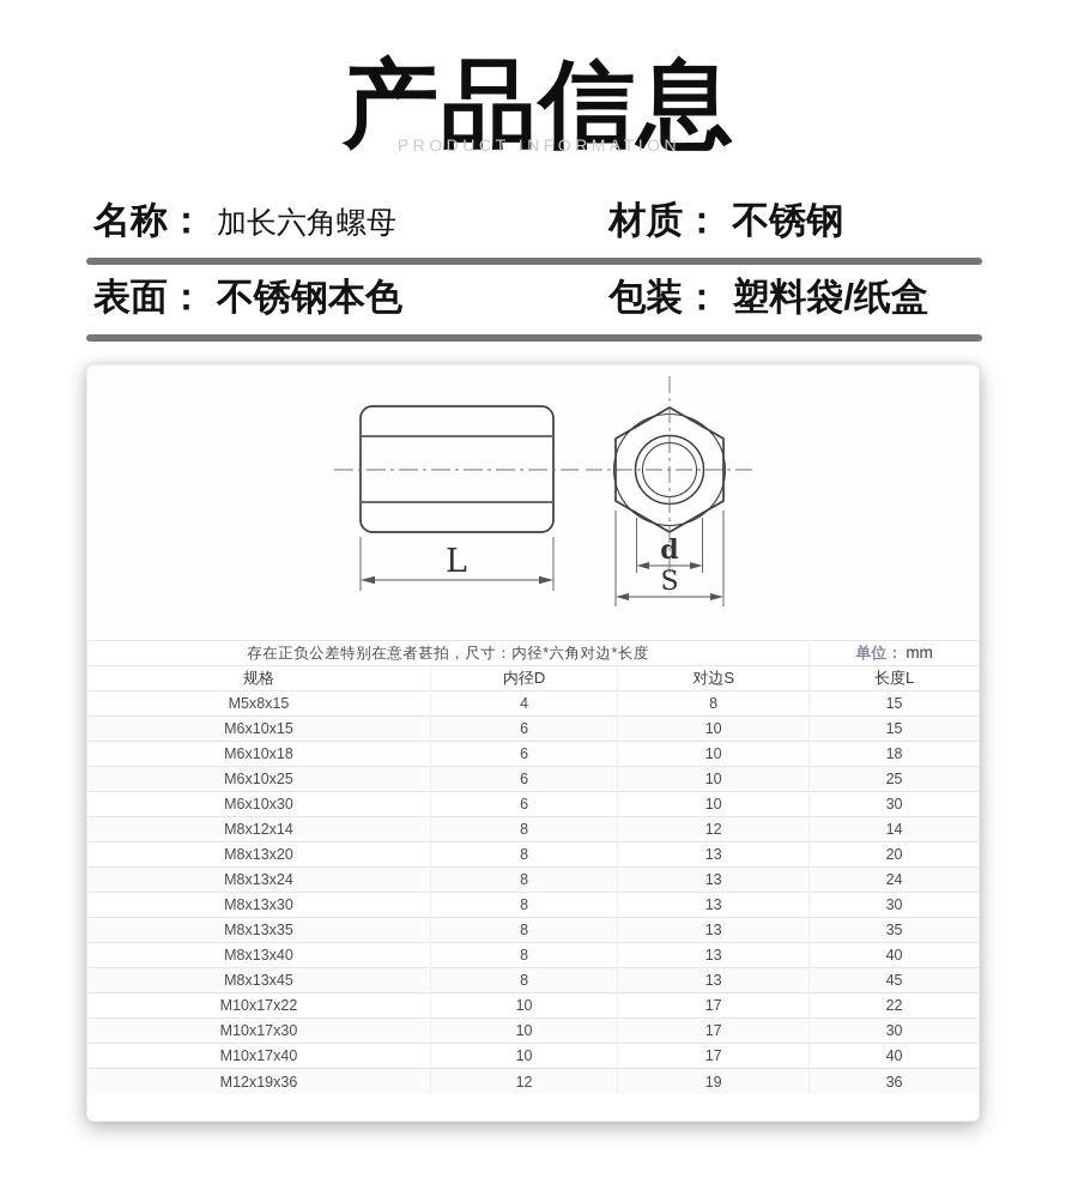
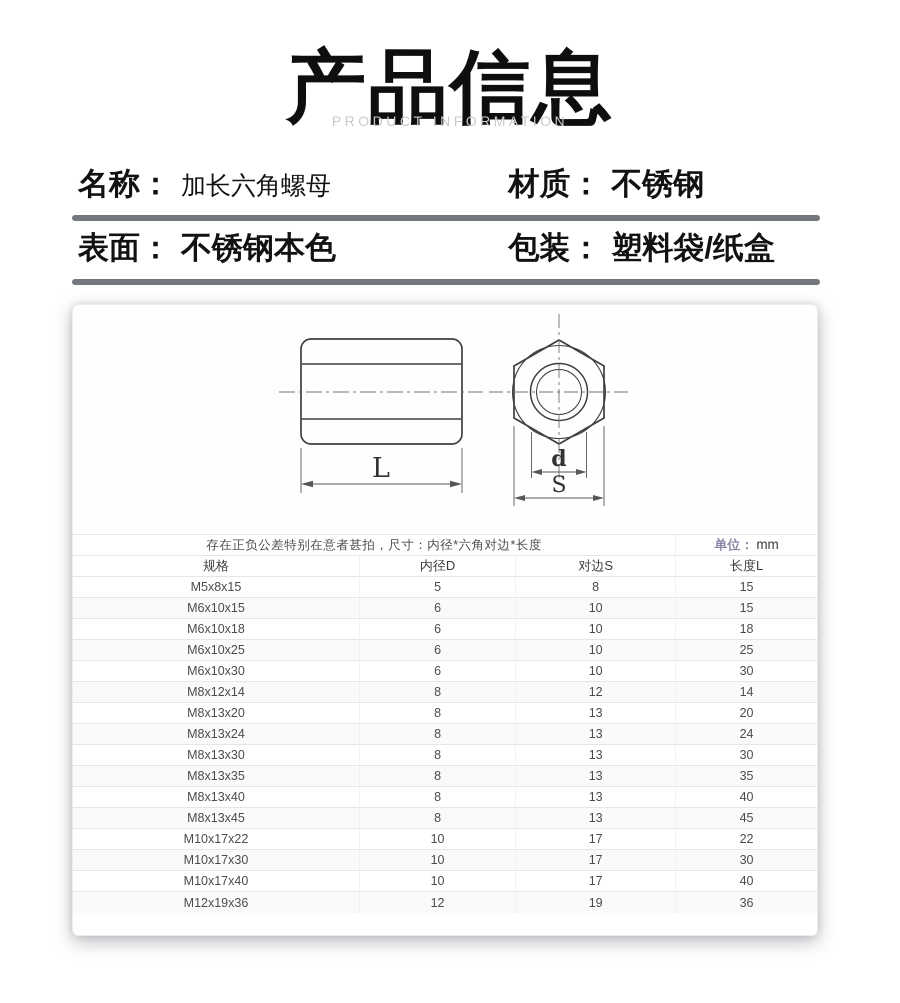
  产品信息
  PRODUCT INFORMATION
  名称：
  加长六角螺母
  材质：
  不锈钢
  表面：
  不锈钢本色
  包装：
  塑料袋/纸盒
  L
  d
  S
  存在正负公差特别在意者甚拍，尺寸：内径*六角对边*长度	单位： mm
  规格	内径D	对边S	长度L
- M5x8x15	4	8	15
+ M5x8x15	5	8	15
  M6x10x15	6	10	15
  M6x10x18	6	10	18
  M6x10x25	6	10	25
  M6x10x30	6	10	30
  M8x12x14	8	12	14
  M8x13x20	8	13	20
  M8x13x24	8	13	24
  M8x13x30	8	13	30
  M8x13x35	8	13	35
  M8x13x40	8	13	40
  M8x13x45	8	13	45
  M10x17x22	10	17	22
  M10x17x30	10	17	30
  M10x17x40	10	17	40
  M12x19x36	12	19	36
